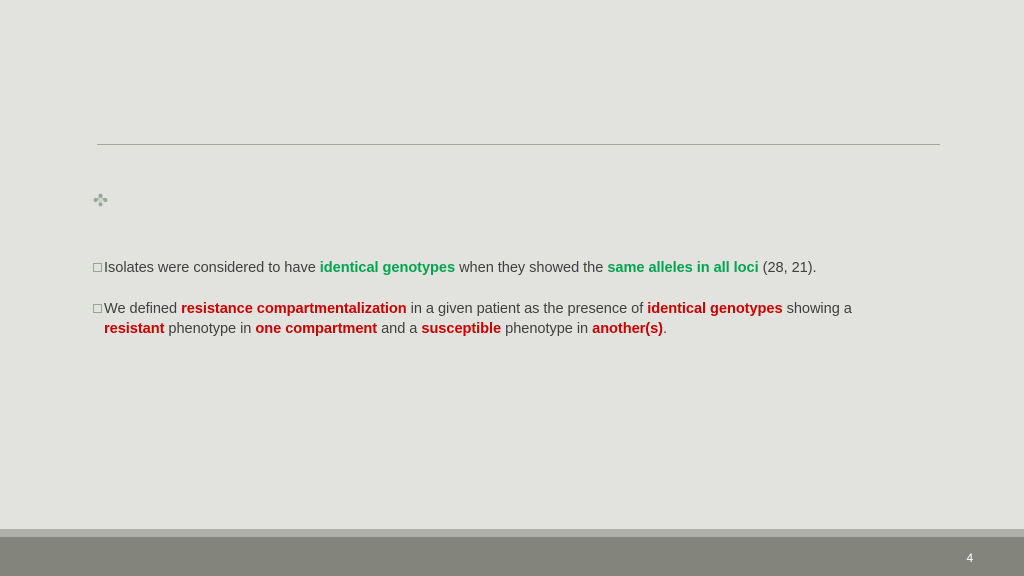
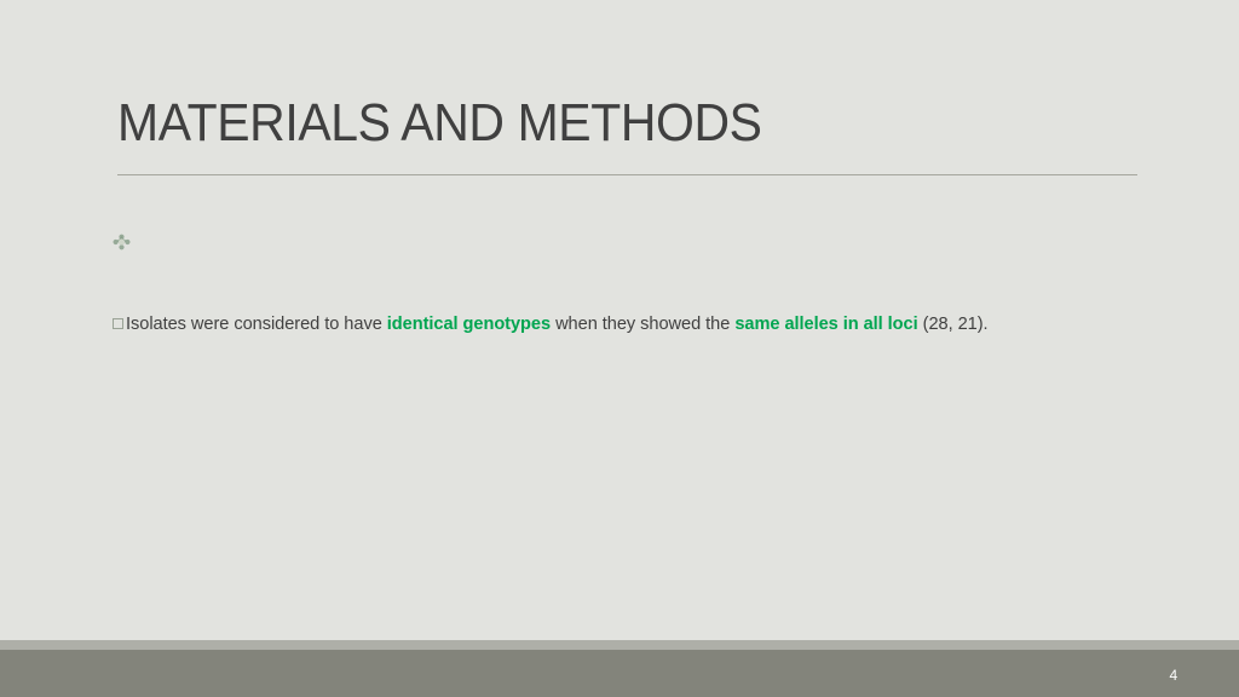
+ MATERIALS AND METHODS
  Isolates were considered to have identical genotypes when they showed the same alleles in all loci (28, 21).
- We defined resistance compartmentalization in a given patient as the presence of identical genotypes showing a resistant phenotype in one compartment and a susceptible phenotype in another(s).
  4
